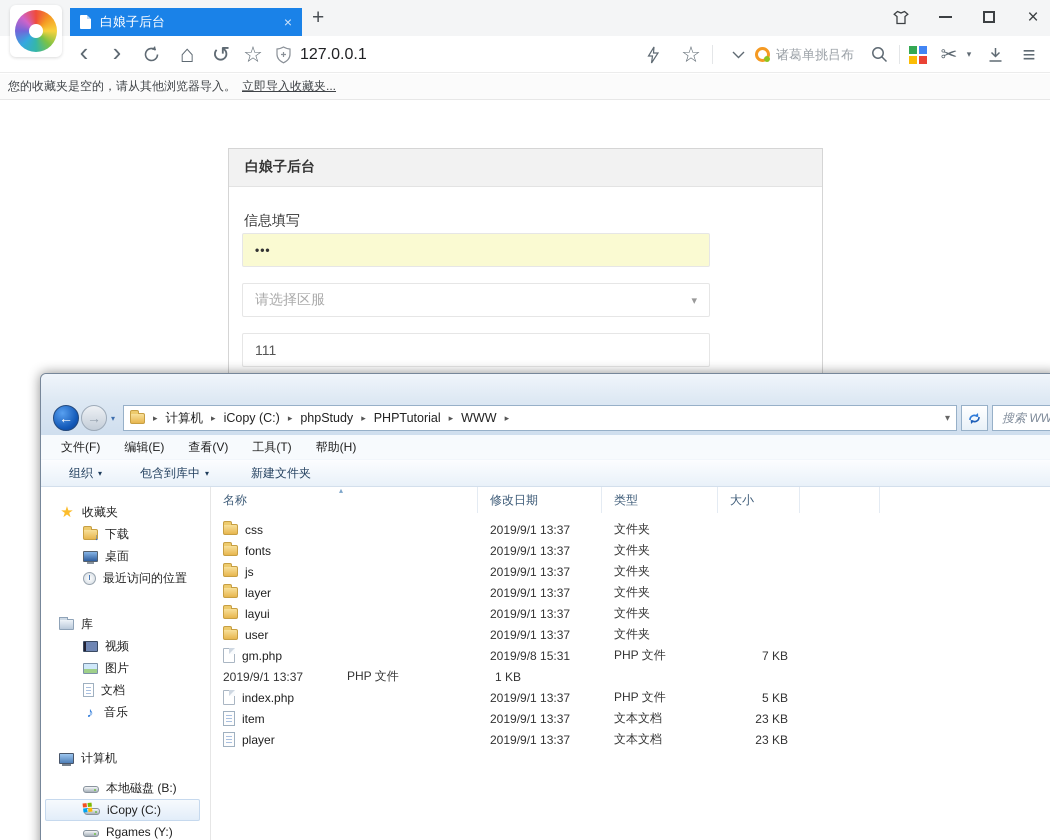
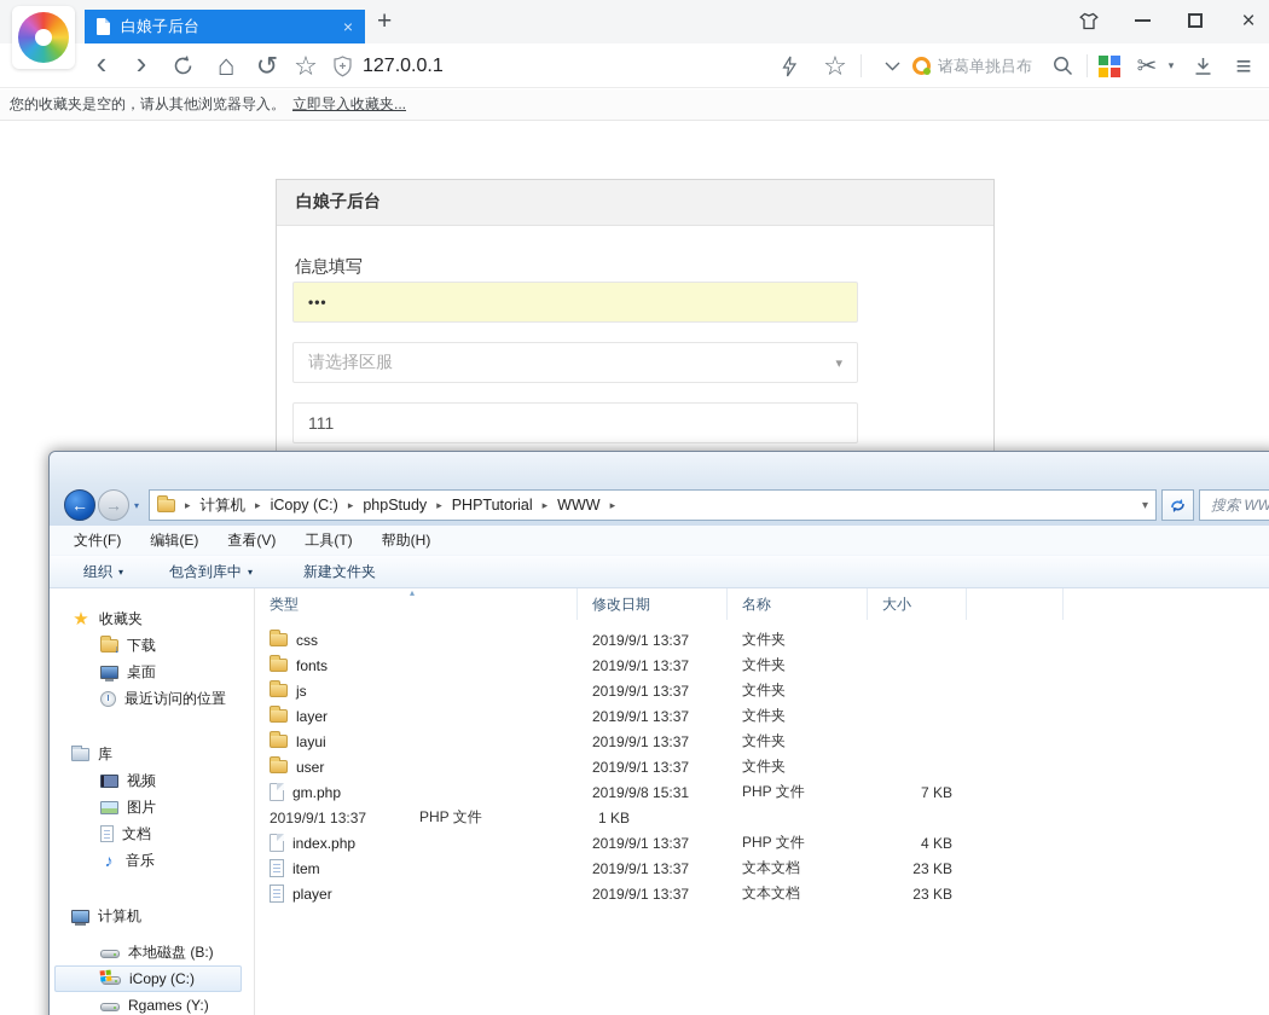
  白娘子后台
  ×
  +
  ×
  ‹
  ›
  ⌂
  ↺
  ☆
  127.0.0.1
  ☆
  诸葛单挑吕布
  ✂
  ▾
  ≡
  您的收藏夹是空的，请从其他浏览器导入。
  立即导入收藏夹...
  白娘子后台
  信息填写
  •••
  请选择区服
  ▾
  111
  ←
  →
  ▾
  ▸
  计算机
  ▸
  iCopy (C:)
  ▸
  phpStudy
  ▸
  PHPTutorial
  ▸
  WWW
  ▸
  ▾
  搜索 WW
  文件(F)
  编辑(E)
  查看(V)
  工具(T)
  帮助(H)
  组织
  ▾
  包含到库中
  ▾
  新建文件夹
  ★
  收藏夹
  下载
  桌面
  最近访问的位置
  库
  视频
  图片
  文档
  ♪
  音乐
  计算机
  本地磁盘 (B:)
  iCopy (C:)
  Rgames (Y:)
  ▴
- 名称
+ 类型
  修改日期
- 类型
+ 名称
  大小
  css
  2019/9/1 13:37
  文件夹
  fonts
  2019/9/1 13:37
  文件夹
  js
  2019/9/1 13:37
  文件夹
  layer
  2019/9/1 13:37
  文件夹
  layui
  2019/9/1 13:37
  文件夹
  user
  2019/9/1 13:37
  文件夹
  gm.php
  2019/9/8 15:31
  PHP 文件
  7 KB
  2019/9/1 13:37
  PHP 文件
  1 KB
  index.php
  2019/9/1 13:37
  PHP 文件
- 5 KB
+ 4 KB
  item
  2019/9/1 13:37
  文本文档
  23 KB
  player
  2019/9/1 13:37
  文本文档
  23 KB
